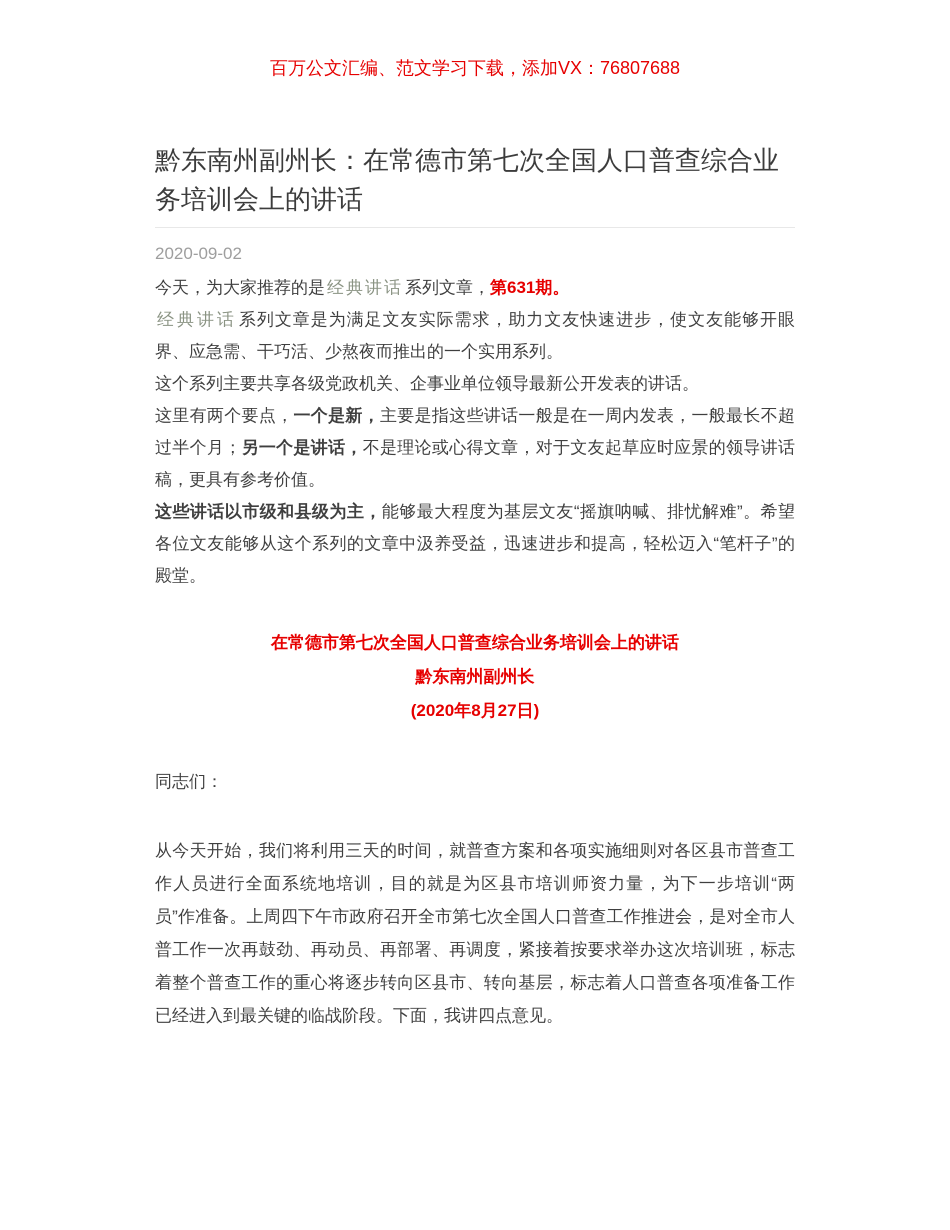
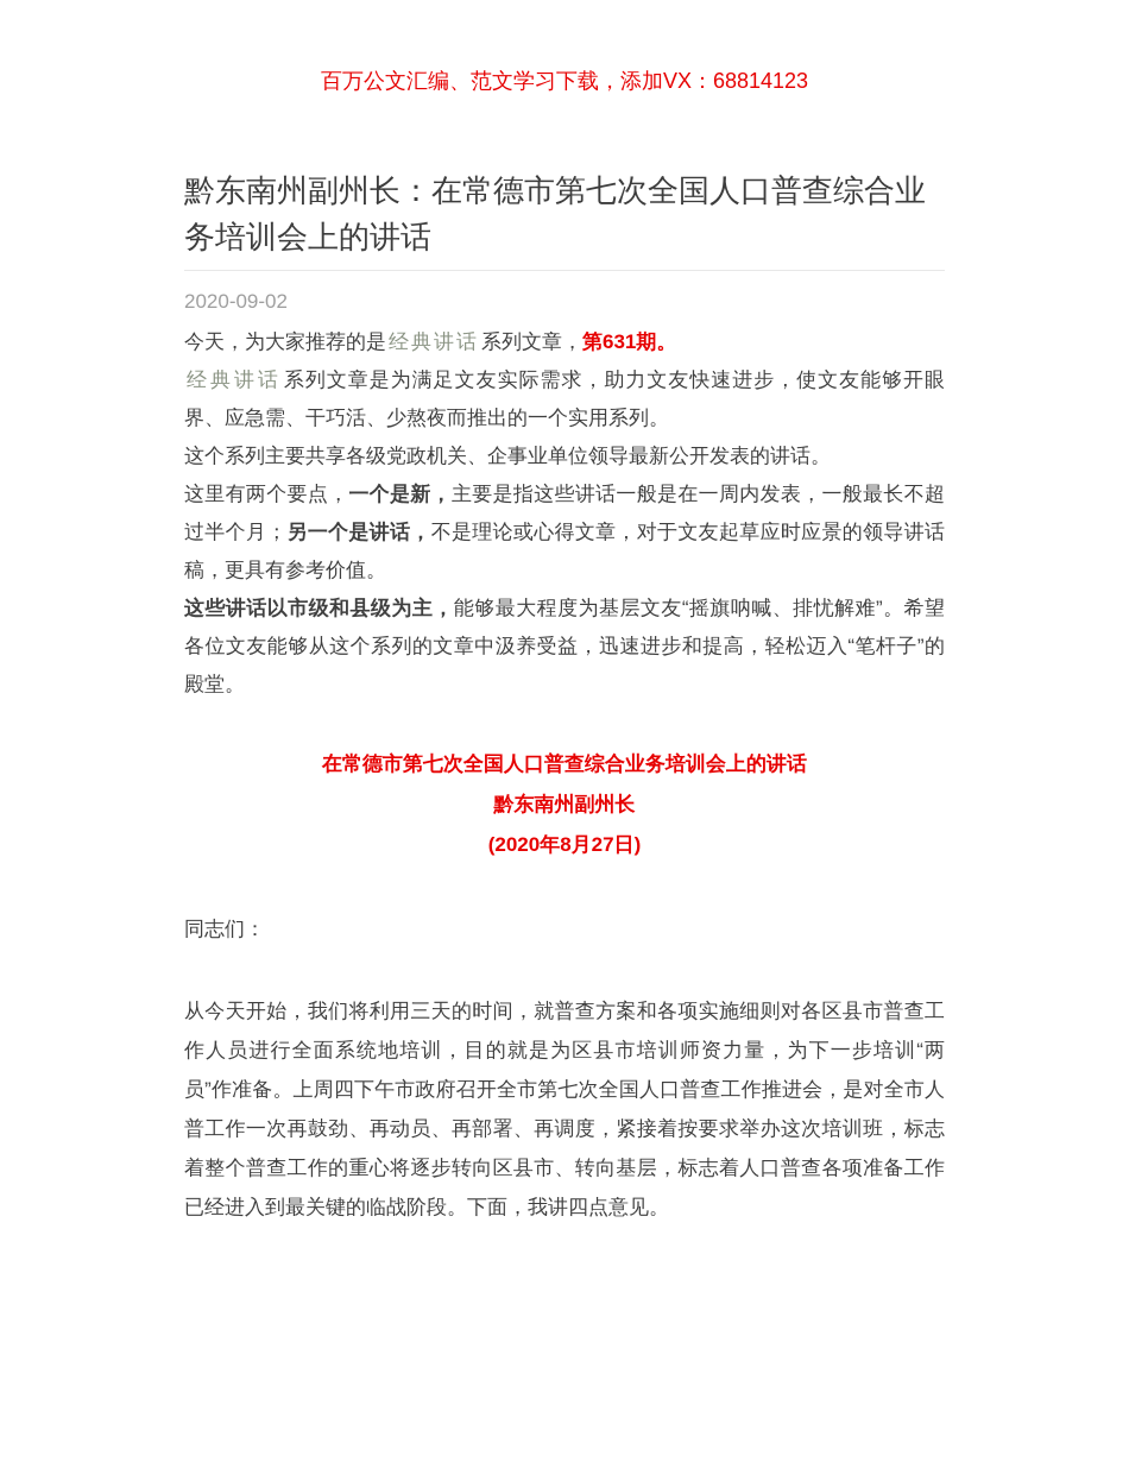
- 百万公文汇编、范文学习下载，添加VX：76807688
+ 百万公文汇编、范文学习下载，添加VX：68814123
  黔东南州副州长：在常德市第七次全国人口普查综合业务培训会上的讲话
  2020-09-02
  今天，为大家推荐的是经典讲话系列文章，第631期。
  经典讲话系列文章是为满足文友实际需求，助力文友快速进步，使文友能够开眼界、应急需、干巧活、少熬夜而推出的一个实用系列。
  这个系列主要共享各级党政机关、企事业单位领导最新公开发表的讲话。
  这里有两个要点，一个是新，主要是指这些讲话一般是在一周内发表，一般最长不超过半个月；另一个是讲话，不是理论或心得文章，对于文友起草应时应景的领导讲话稿，更具有参考价值。
  这些讲话以市级和县级为主，能够最大程度为基层文友“摇旗呐喊、排忧解难”。希望各位文友能够从这个系列的文章中汲养受益，迅速进步和提高，轻松迈入“笔杆子”的殿堂。
  在常德市第七次全国人口普查综合业务培训会上的讲话
  黔东南州副州长
  (2020年8月27日)
  同志们：
  从今天开始，我们将利用三天的时间，就普查方案和各项实施细则对各区县市普查工作人员进行全面系统地培训，目的就是为区县市培训师资力量，为下一步培训“两员”作准备。上周四下午市政府召开全市第七次全国人口普查工作推进会，是对全市人普工作一次再鼓劲、再动员、再部署、再调度，紧接着按要求举办这次培训班，标志着整个普查工作的重心将逐步转向区县市、转向基层，标志着人口普查各项准备工作已经进入到最关键的临战阶段。下面，我讲四点意见。
